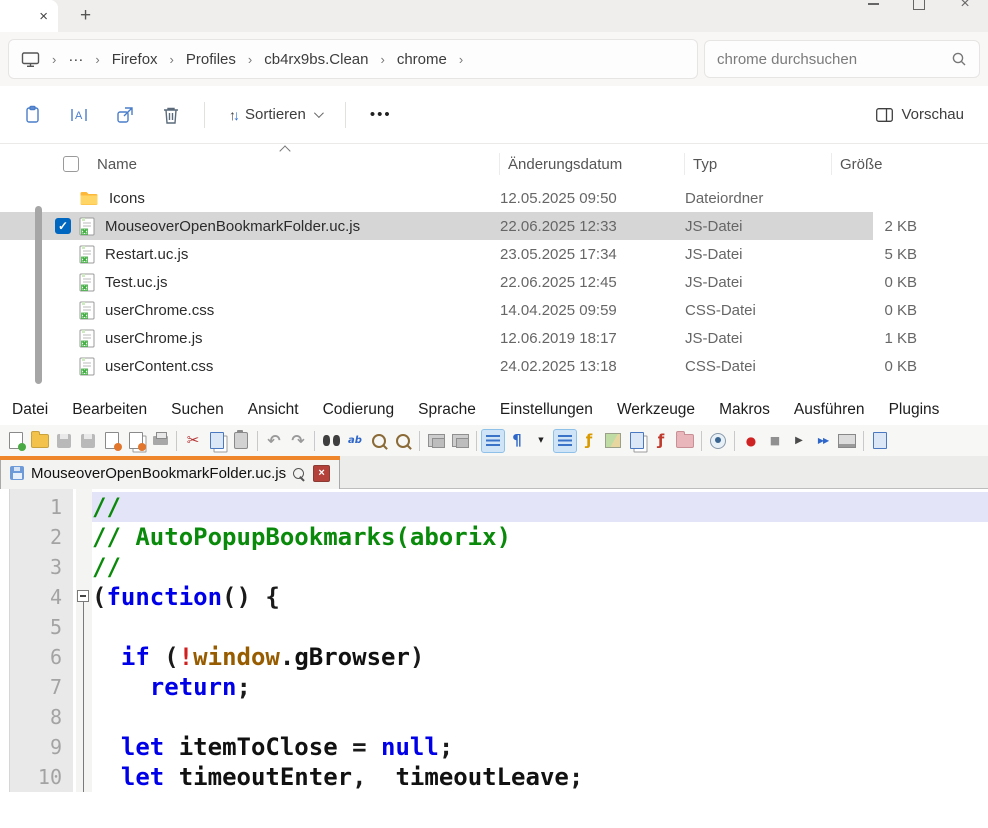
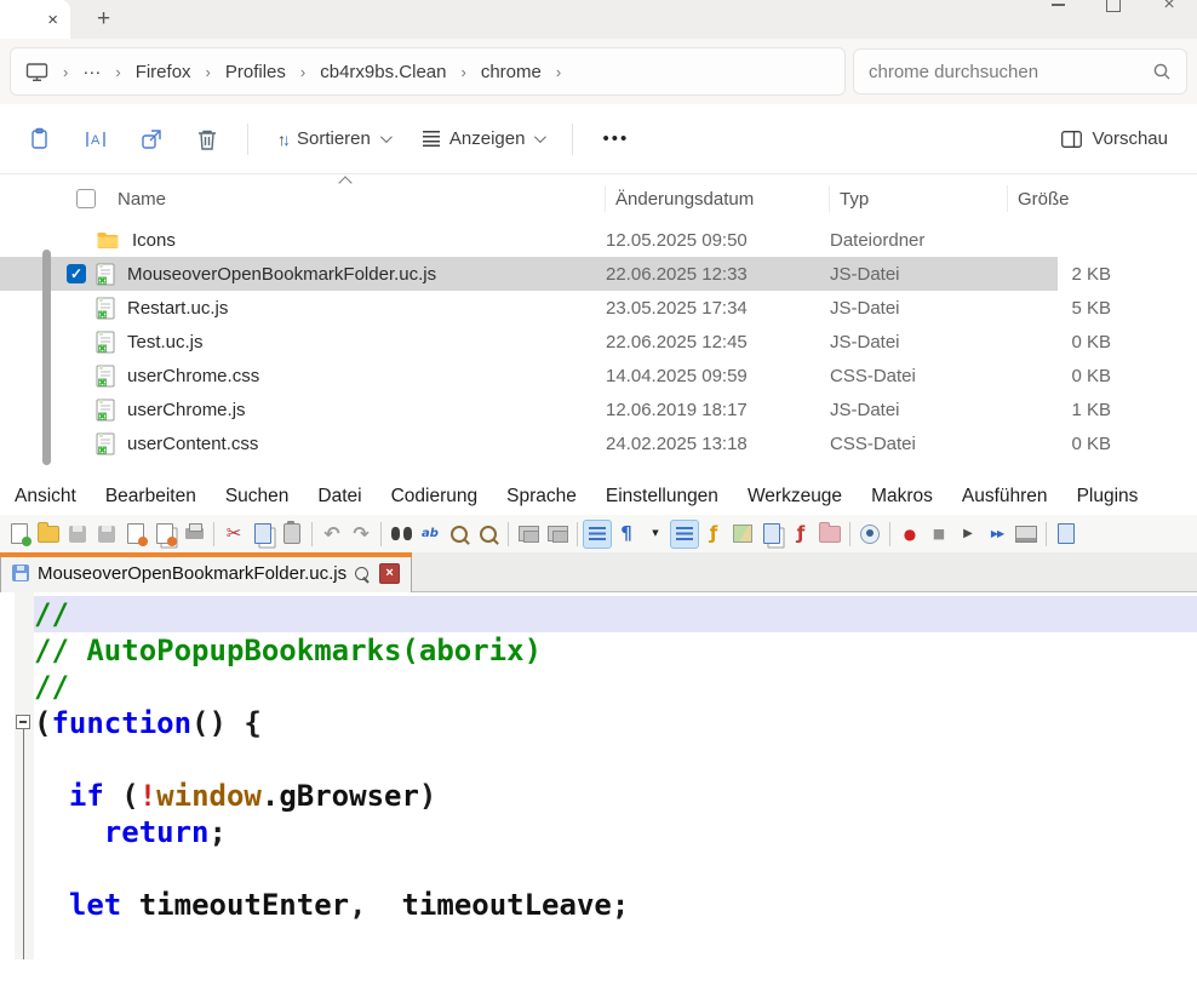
  ×
  +
  ×
  ›
  ···
  ›
  Firefox
  ›
  Profiles
  ›
  cb4rx9bs.Clean
  ›
  chrome
  ›
  chrome durchsuchen
  A
  ↑↓
  Sortieren
+ Anzeigen
  •••
  Vorschau
  Name
  Änderungsdatum
  Typ
  Größe
  Icons
  12.05.2025 09:50
  Dateiordner
  ✓
  MouseoverOpenBookmarkFolder.uc.js
  22.06.2025 12:33
  JS-Datei
  2 KB
  Restart.uc.js
  23.05.2025 17:34
  JS-Datei
  5 KB
  Test.uc.js
  22.06.2025 12:45
  JS-Datei
  0 KB
  userChrome.css
  14.04.2025 09:59
  CSS-Datei
  0 KB
  userChrome.js
  12.06.2019 18:17
  JS-Datei
  1 KB
  userContent.css
  24.02.2025 13:18
  CSS-Datei
  0 KB
- Datei
+ Ansicht
  Bearbeiten
  Suchen
- Ansicht
+ Datei
  Codierung
  Sprache
  Einstellungen
  Werkzeuge
  Makros
  Ausführen
  Plugins
  ✂
  ↶
  ↷
  ab
  ¶
  ▼
  ƒ
  ƒ
  ●
  ■
  ▶
  ▶▶
  MouseoverOpenBookmarkFolder.uc.js
  ×
- 1
- 2
- 3
- 4
- 5
- 6
- 7
- 8
- 9
- 10
  //
  // AutoPopupBookmarks(aborix)
  //
  (function() {
  if (!window.gBrowser)
  return;
- let itemToClose = null;
  let timeoutEnter, timeoutLeave;
